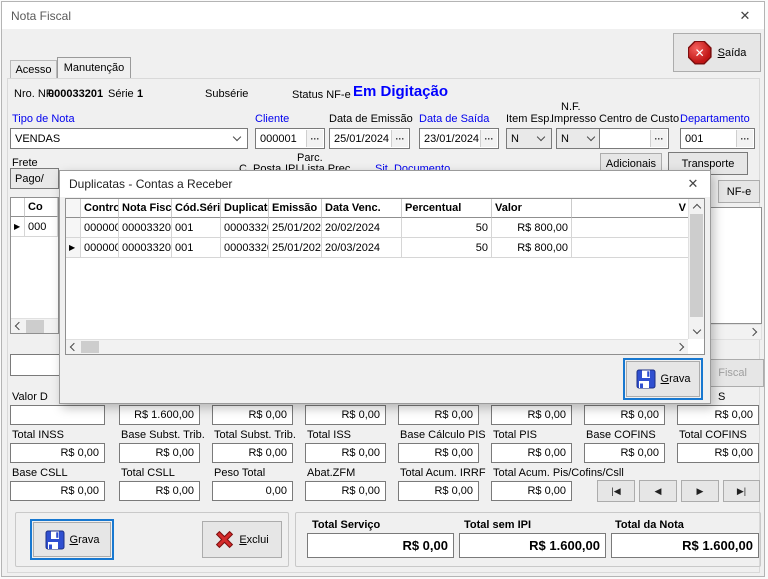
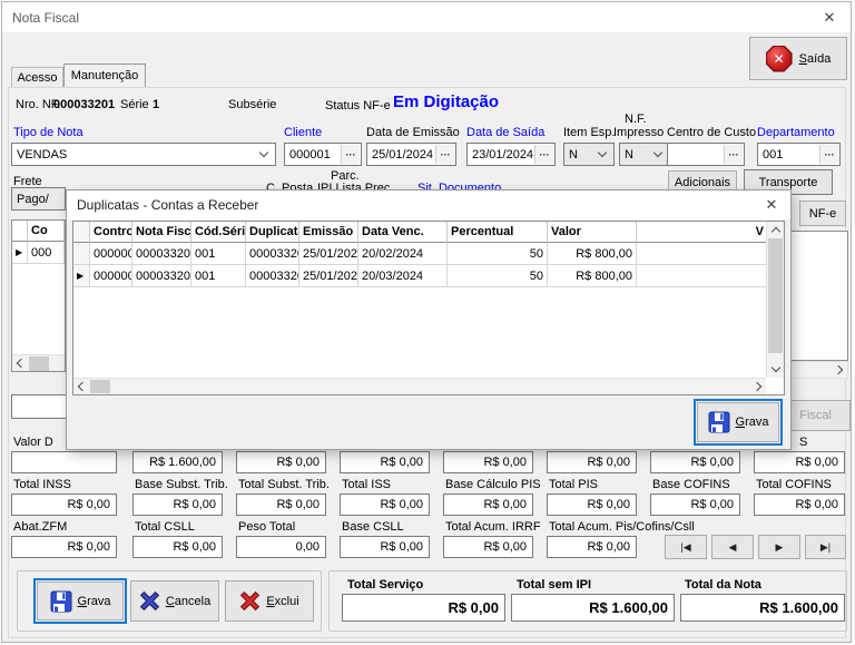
  Nota Fiscal
  ✕
  ✕
  Saída
  Acesso
  Manutenção
  Nro. NF.
  000033201
  Série
  1
  Subsérie
  Status NF-e
  Em Digitação
  Tipo de Nota
  Cliente
  Data de Emissão
  Data de Saída
  Item Esp.
  N.F.
  Impresso
  Centro de Custo
  Departamento
  VENDAS
  000001
  ···
  25/01/2024
  ···
  23/01/2024
  ···
  N
  N
  ···
  001
  ···
  Parc.
  Frete
  C. Posta
  IPI Lista Prec
  Sit. Documento
  Adicionais
  Transporte
  Pago/
  NF-e
  Co
  ▶
  000
  Fiscal
  Valor D
  S
  R$ 1.600,00
  R$ 0,00
  R$ 0,00
  R$ 0,00
  R$ 0,00
  R$ 0,00
  R$ 0,00
  Total INSS
  Base Subst. Trib.
  Total Subst. Trib.
  Total ISS
  Base Cálculo PIS
  Total PIS
  Base COFINS
  Total COFINS
  R$ 0,00
  R$ 0,00
  R$ 0,00
  R$ 0,00
  R$ 0,00
  R$ 0,00
  R$ 0,00
  R$ 0,00
- Base CSLL
+ Abat.ZFM
  Total CSLL
  Peso Total
- Abat.ZFM
+ Base CSLL
  Total Acum. IRRF
  Total Acum. Pis/Cofins/Csll
  R$ 0,00
  R$ 0,00
  0,00
  R$ 0,00
  R$ 0,00
  R$ 0,00
  |◀
  ◀
  ▶
  ▶|
  Grava
+ Cancela
  Exclui
  Total Serviço
  Total sem IPI
  Total da Nota
  R$ 0,00
  R$ 1.600,00
  R$ 1.600,00
  Duplicatas - Contas a Receber
  ✕
  Contro
  Nota Fisc
  Cód.Séri
  Duplicat
  Emissão
  Data Venc.
  Percentual
  Valor
  V
  000000
  00003320
  001
  25/01/202
  20/02/2024
  50
  R$ 800,00
  ▶
  000000
  00003320
  001
  25/01/202
  20/03/2024
  50
  R$ 800,00
  Grava
